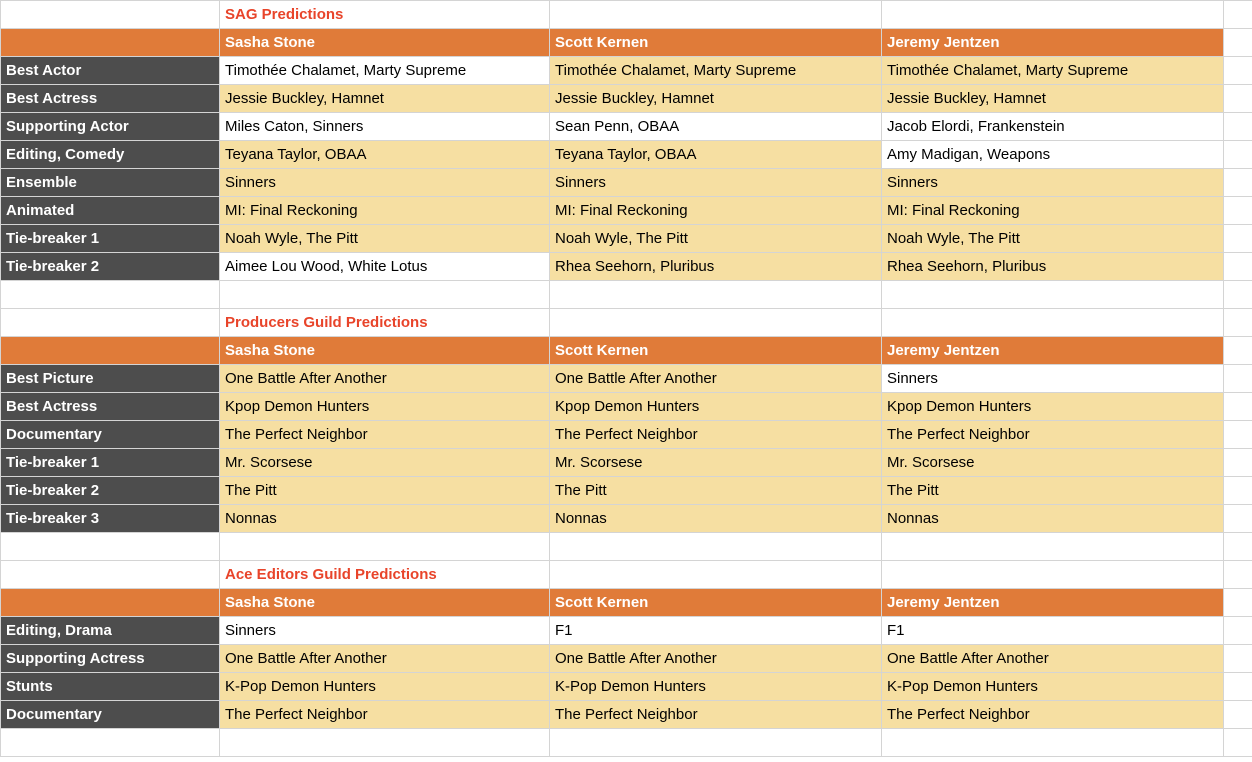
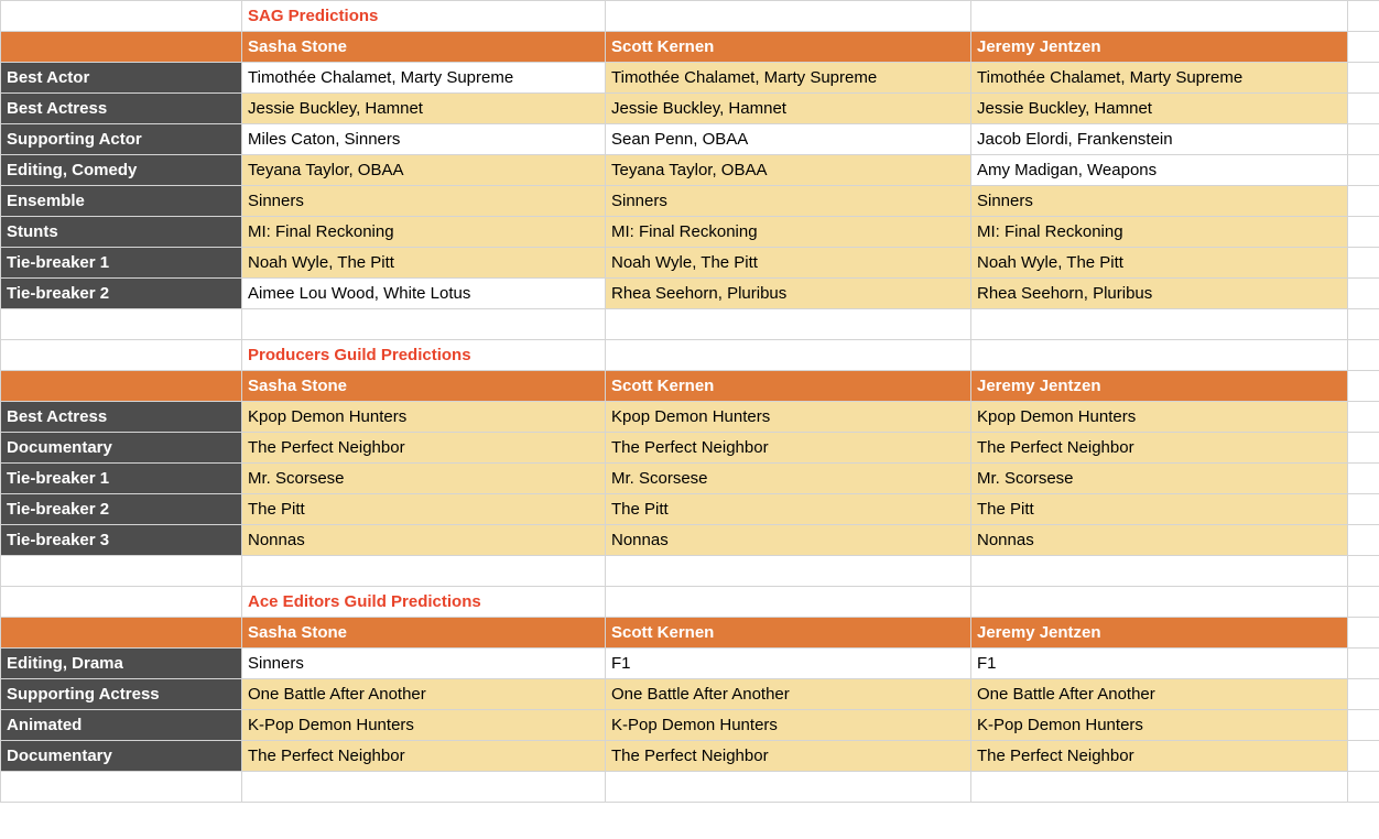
  	SAG Predictions
  	Sasha Stone	Scott Kernen	Jeremy Jentzen
  Best Actor	Timothée Chalamet, Marty Supreme	Timothée Chalamet, Marty Supreme	Timothée Chalamet, Marty Supreme
  Best Actress	Jessie Buckley, Hamnet	Jessie Buckley, Hamnet	Jessie Buckley, Hamnet
  Supporting Actor	Miles Caton, Sinners	Sean Penn, OBAA	Jacob Elordi, Frankenstein
  Editing, Comedy	Teyana Taylor, OBAA	Teyana Taylor, OBAA	Amy Madigan, Weapons
  Ensemble	Sinners	Sinners	Sinners
- Animated	MI: Final Reckoning	MI: Final Reckoning	MI: Final Reckoning
+ Stunts	MI: Final Reckoning	MI: Final Reckoning	MI: Final Reckoning
  Tie-breaker 1	Noah Wyle, The Pitt	Noah Wyle, The Pitt	Noah Wyle, The Pitt
  Tie-breaker 2	Aimee Lou Wood, White Lotus	Rhea Seehorn, Pluribus	Rhea Seehorn, Pluribus
  	Producers Guild Predictions
  	Sasha Stone	Scott Kernen	Jeremy Jentzen
- Best Picture	One Battle After Another	One Battle After Another	Sinners
  Best Actress	Kpop Demon Hunters	Kpop Demon Hunters	Kpop Demon Hunters
  Documentary	The Perfect Neighbor	The Perfect Neighbor	The Perfect Neighbor
  Tie-breaker 1	Mr. Scorsese	Mr. Scorsese	Mr. Scorsese
  Tie-breaker 2	The Pitt	The Pitt	The Pitt
  Tie-breaker 3	Nonnas	Nonnas	Nonnas
  	Ace Editors Guild Predictions
  	Sasha Stone	Scott Kernen	Jeremy Jentzen
  Editing, Drama	Sinners	F1	F1
  Supporting Actress	One Battle After Another	One Battle After Another	One Battle After Another
- Stunts	K-Pop Demon Hunters	K-Pop Demon Hunters	K-Pop Demon Hunters
+ Animated	K-Pop Demon Hunters	K-Pop Demon Hunters	K-Pop Demon Hunters
  Documentary	The Perfect Neighbor	The Perfect Neighbor	The Perfect Neighbor
